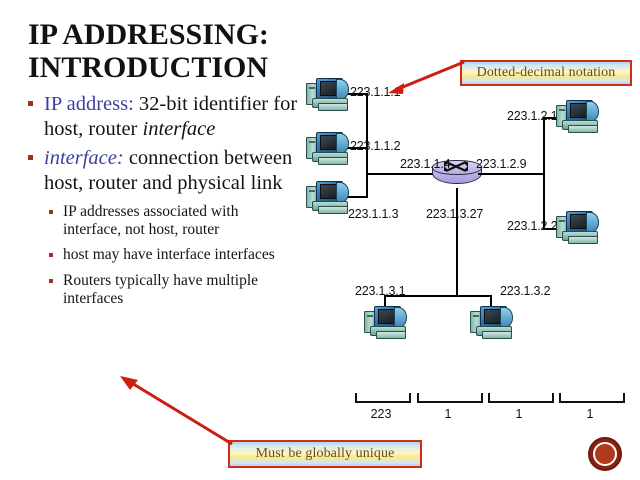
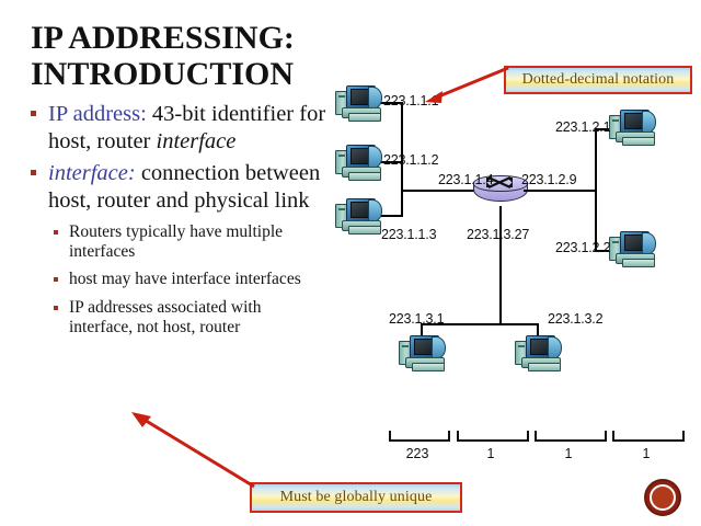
  IP ADDRESSING:
  INTRODUCTION
- IP address: 32-bit identifier for host, router interface
+ IP address: 43-bit identifier for host, router interface
  interface: connection between host, router and physical link
- IP addresses associated with interface, not host, router
+ Routers typically have multiple interfaces
  host may have interface interfaces
- Routers typically have multiple interfaces
+ IP addresses associated with interface, not host, router
  223.1.1
  223.1.1.2
  223.1.1.3
  223.1.1.4
  223.1.2.9
  223.1.3.27
  223.1.2.1
  223.1.2.2
  223.1.3.1
  223.1.3.2
  Dotted-decimal notation
  Must be globally unique
  223
  1
  1
  1
